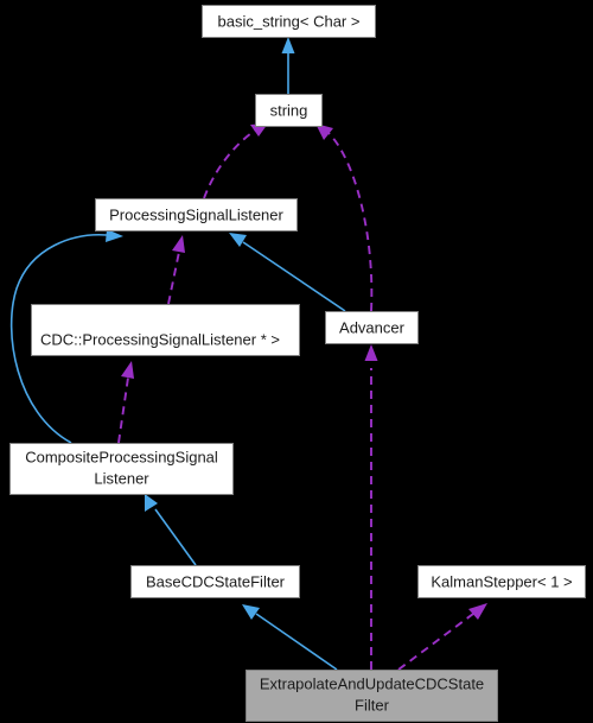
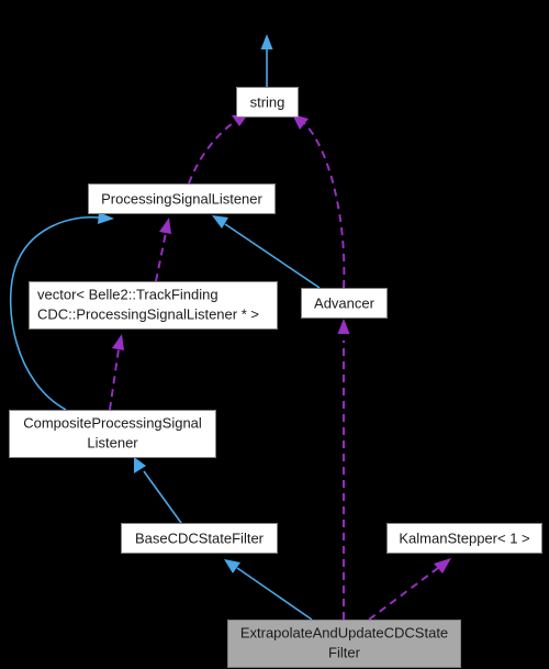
- basic_string< Char >
  string
  ProcessingSignalListener
+ vector< Belle2::TrackFinding
  CDC::ProcessingSignalListener * >
  Advancer
  CompositeProcessingSignal
  Listener
  BaseCDCStateFilter
  KalmanStepper< 1 >
  ExtrapolateAndUpdateCDCState
  Filter
